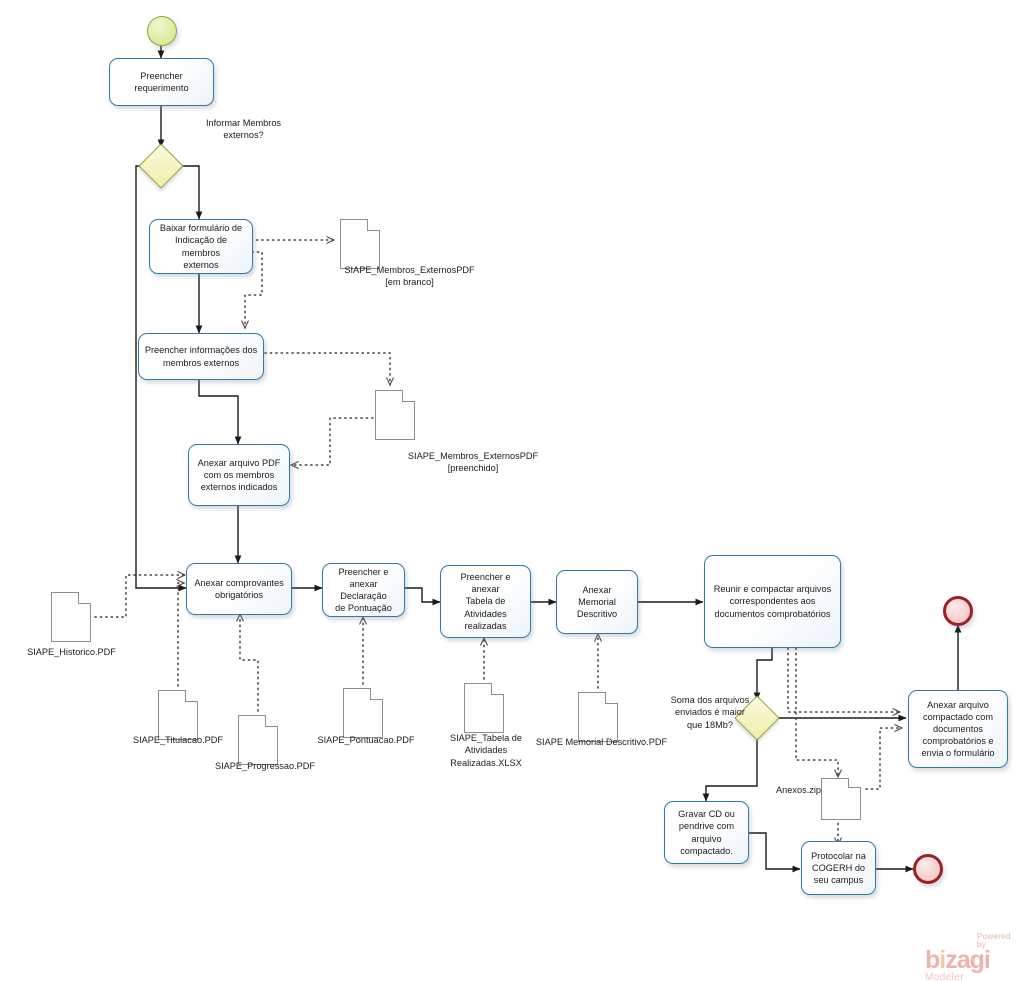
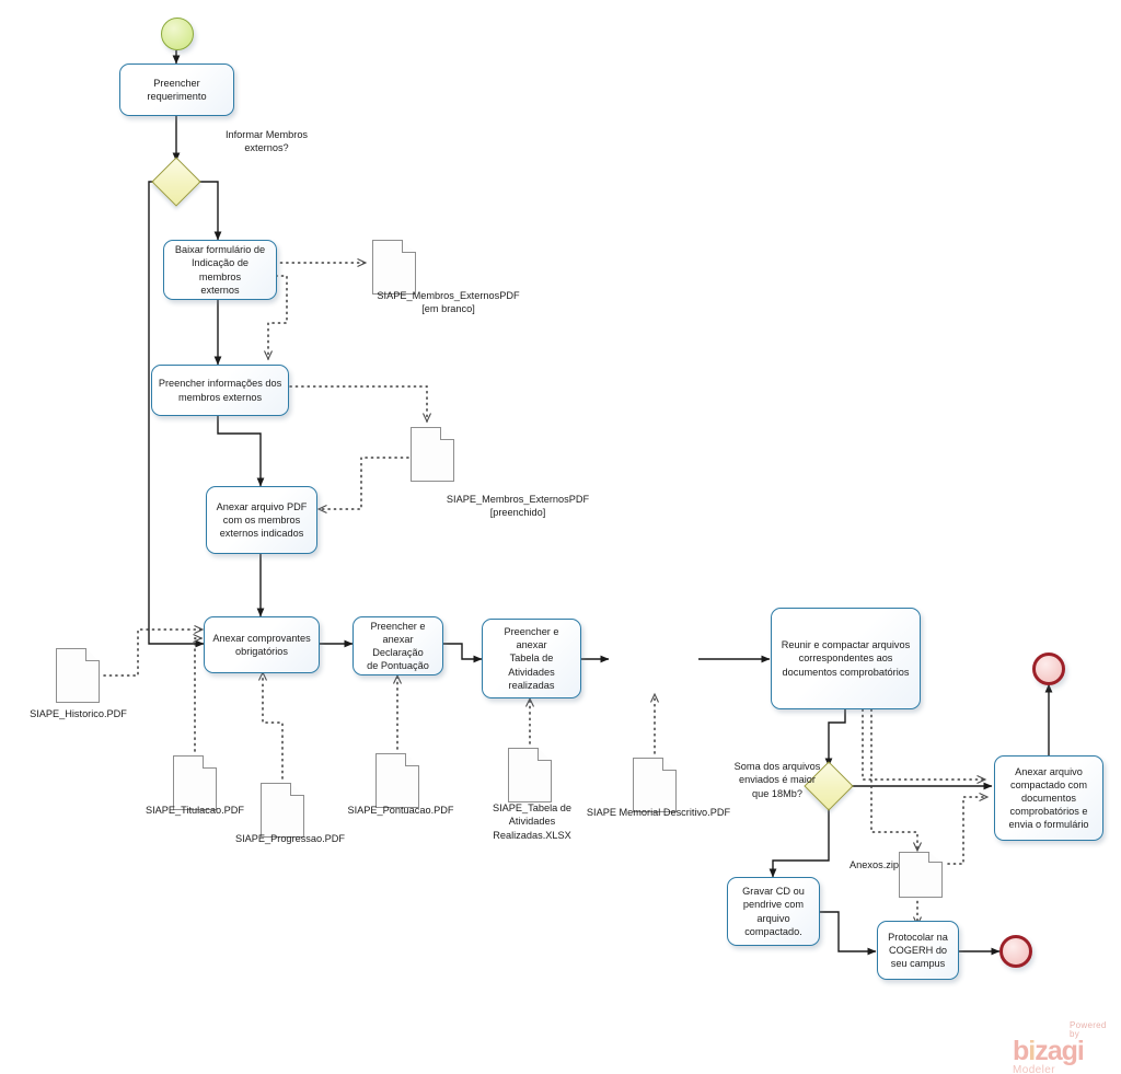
  Preencher
  requerimento
  Baixar formulário de
  Indicação de membros
  externos
  Preencher informações dos
  membros externos
  Anexar arquivo PDF
  com os membros
  externos indicados
  Anexar comprovantes
  obrigatórios
  Preencher e
  anexar Declaração
  de Pontuação
  Preencher e anexar
  Tabela de Atividades
  realizadas
- Anexar
- Memorial
- Descritivo
  Reunir e compactar arquivos
  correspondentes aos
  documentos comprobatórios
  Anexar arquivo
  compactado com
  documentos
  comprobatórios e
  envia o formulário
  Gravar CD ou
  pendrive com
  arquivo
  compactado.
  Protocolar na
  COGERH do
  seu campus
  Informar Membros
  externos?
  Soma dos arquivos
  enviados é maior
  que 18Mb?
  SIAPE_Membros_ExternosPDF
  [em branco]
  SIAPE_Membros_ExternosPDF
  [preenchido]
  SIAPE_Historico.PDF
  SIAPE_Titulacao.PDF
  SIAPE_Progressao.PDF
  SIAPE_Pontuacao.PDF
  SIAPE_Tabela de
  Atividades
  Realizadas.XLSX
  SIAPE Memorial Descritivo.PDF
  Anexos.zip
  Powered by
  bizagi
  Modeler
